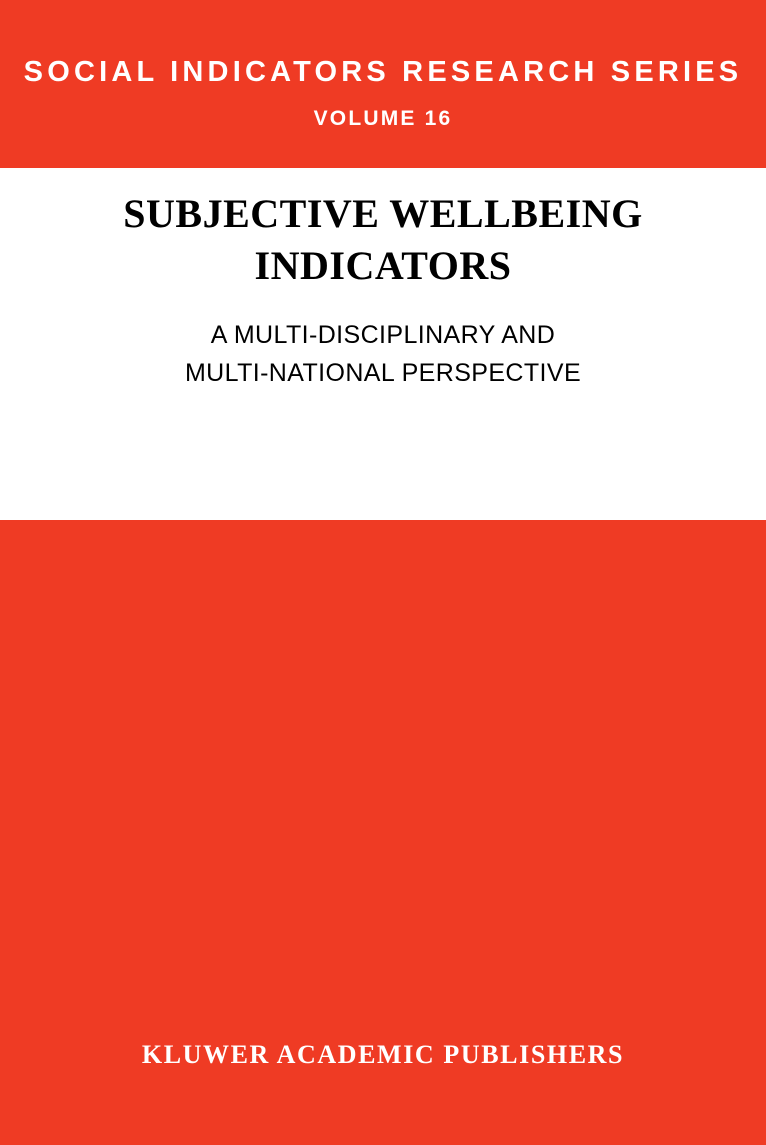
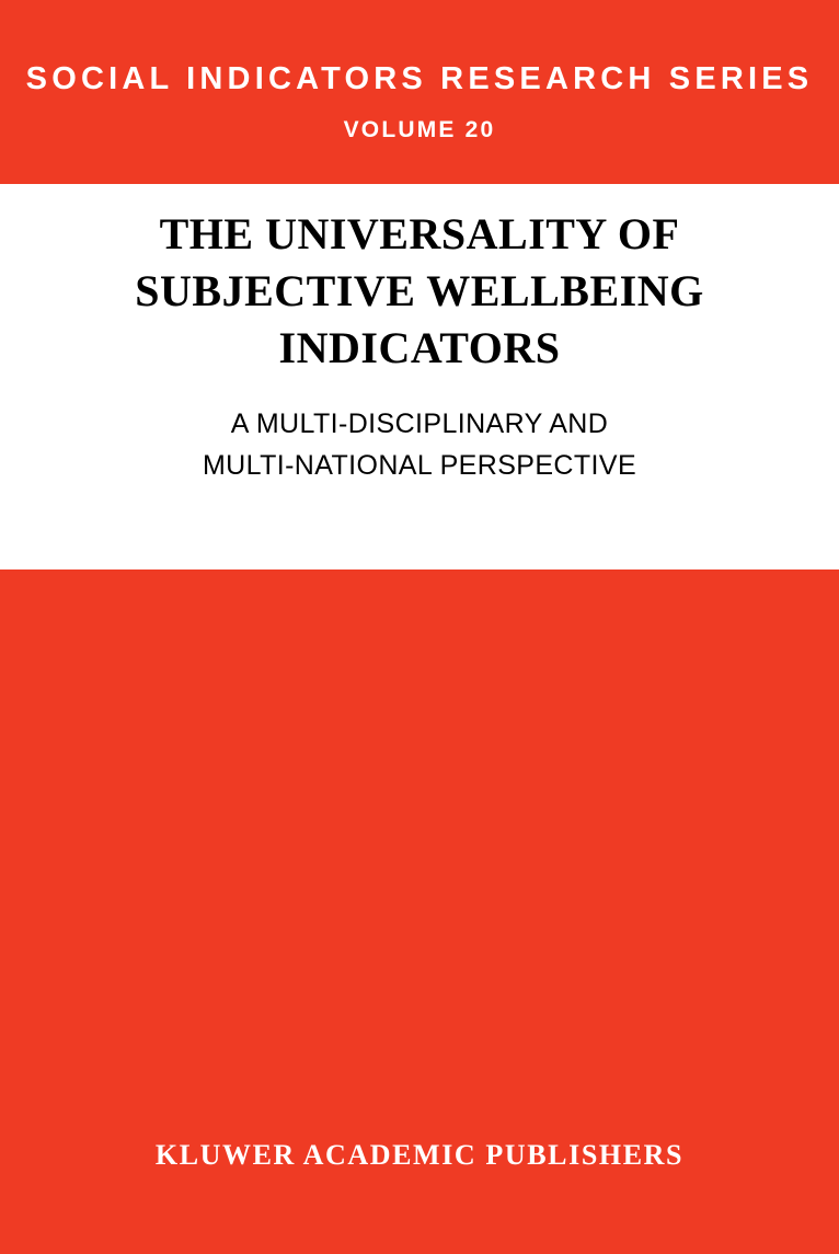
  SOCIAL INDICATORS RESEARCH SERIES
- VOLUME 16
+ VOLUME 20
+ THE UNIVERSALITY OF
  SUBJECTIVE WELLBEING
  INDICATORS
  A MULTI-DISCIPLINARY AND
  MULTI-NATIONAL PERSPECTIVE
  KLUWER ACADEMIC PUBLISHERS
